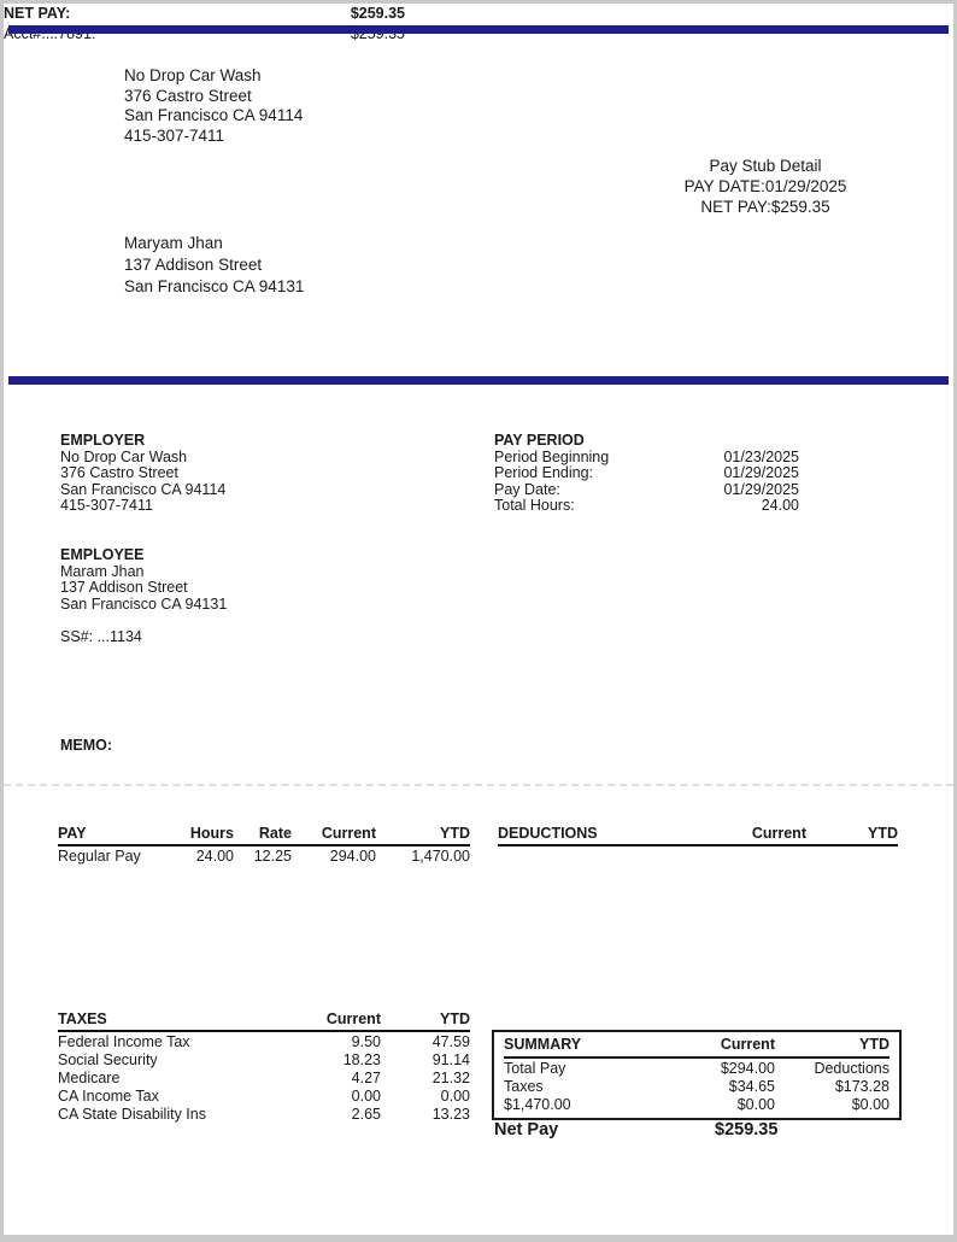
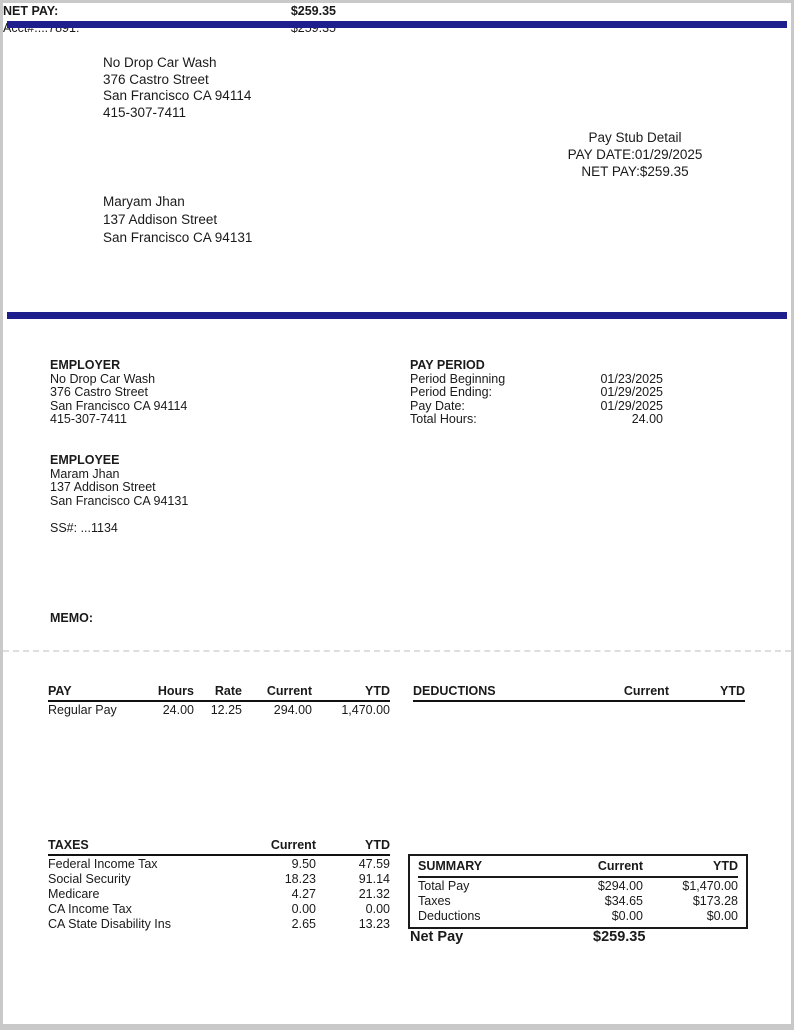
  No Drop Car Wash
  376 Castro Street
  San Francisco CA 94114
  415-307-7411
  Pay Stub Detail
  PAY DATE:01/29/2025
  NET PAY:$259.35
  Maryam Jhan
  137 Addison Street
  San Francisco CA 94131
  EMPLOYER
  No Drop Car Wash
  376 Castro Street
  San Francisco CA 94114
  415-307-7411
  PAY PERIOD
  Period Beginning
  01/23/2025
  Period Ending:
  01/29/2025
  Pay Date:
  01/29/2025
  Total Hours:
  24.00
  EMPLOYEE
  Maram Jhan
  137 Addison Street
  San Francisco CA 94131
  SS#: ...1134
  NET PAY:
  $259.35
  Acct#....7891:
  $259.35
  MEMO:
  PAY	Hours	Rate	Current	YTD
  Regular Pay	24.00	12.25	294.00	1,470.00
  DEDUCTIONS	Current	YTD
  TAXES	Current	YTD
  Federal Income Tax	9.50	47.59
  Social Security	18.23	91.14
  Medicare	4.27	21.32
  CA Income Tax	0.00	0.00
  CA State Disability Ins	2.65	13.23
  SUMMARY	Current	YTD
- Total Pay	$294.00	Deductions
+ Total Pay	$294.00	$1,470.00
  Taxes	$34.65	$173.28
- $1,470.00	$0.00	$0.00
+ Deductions	$0.00	$0.00
  Net Pay
  $259.35
